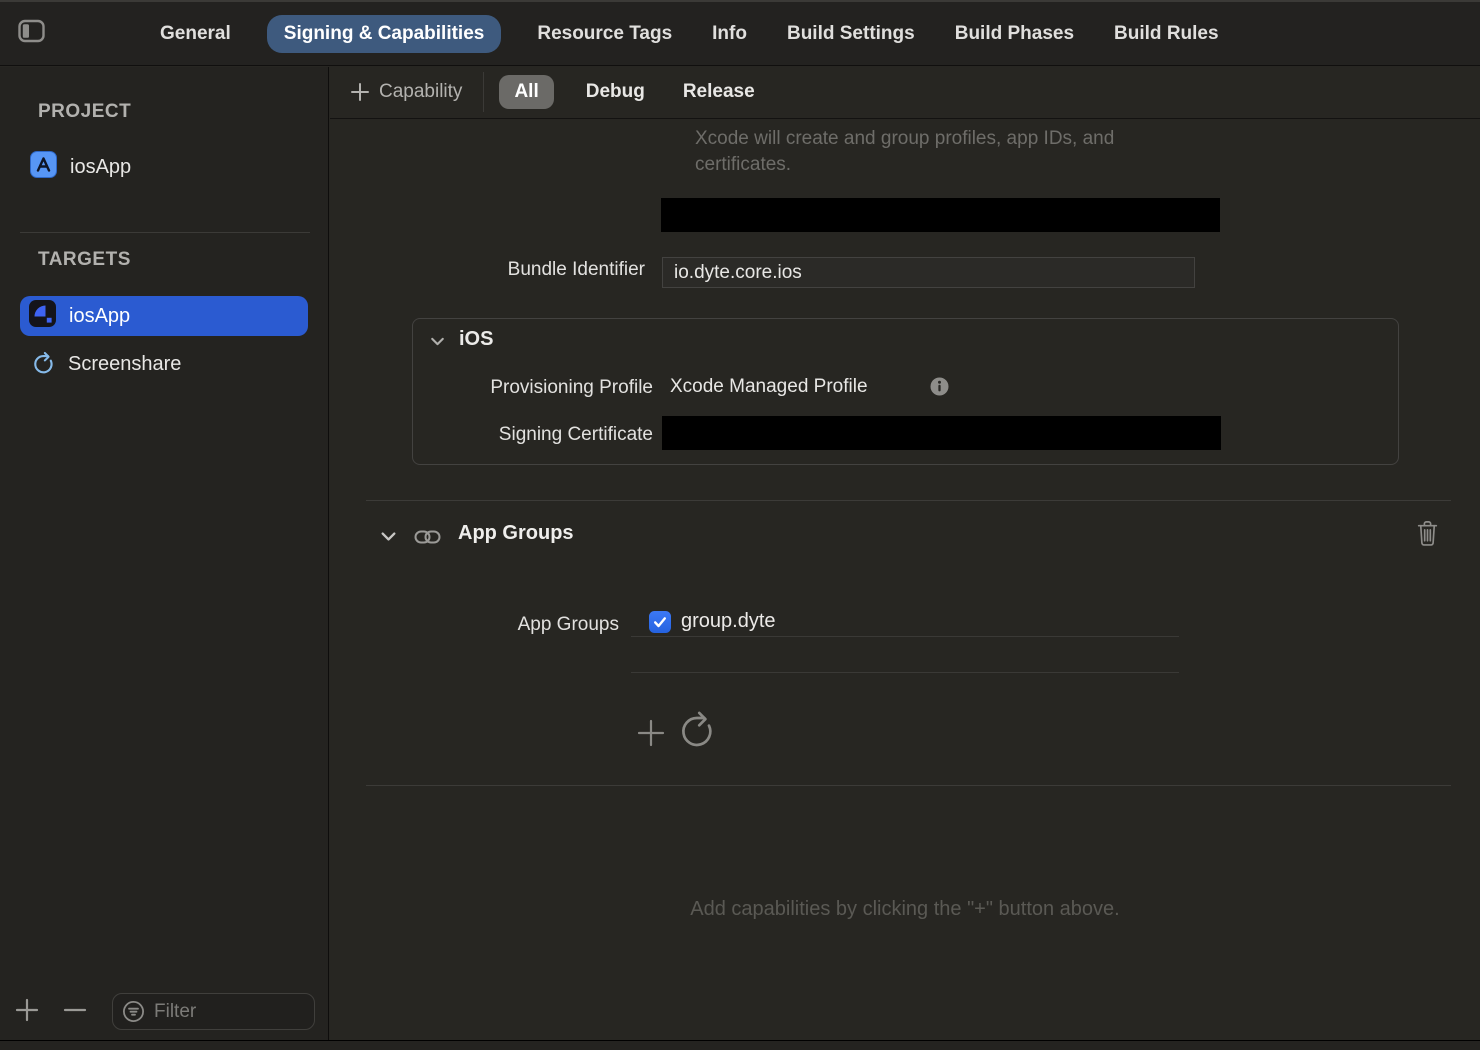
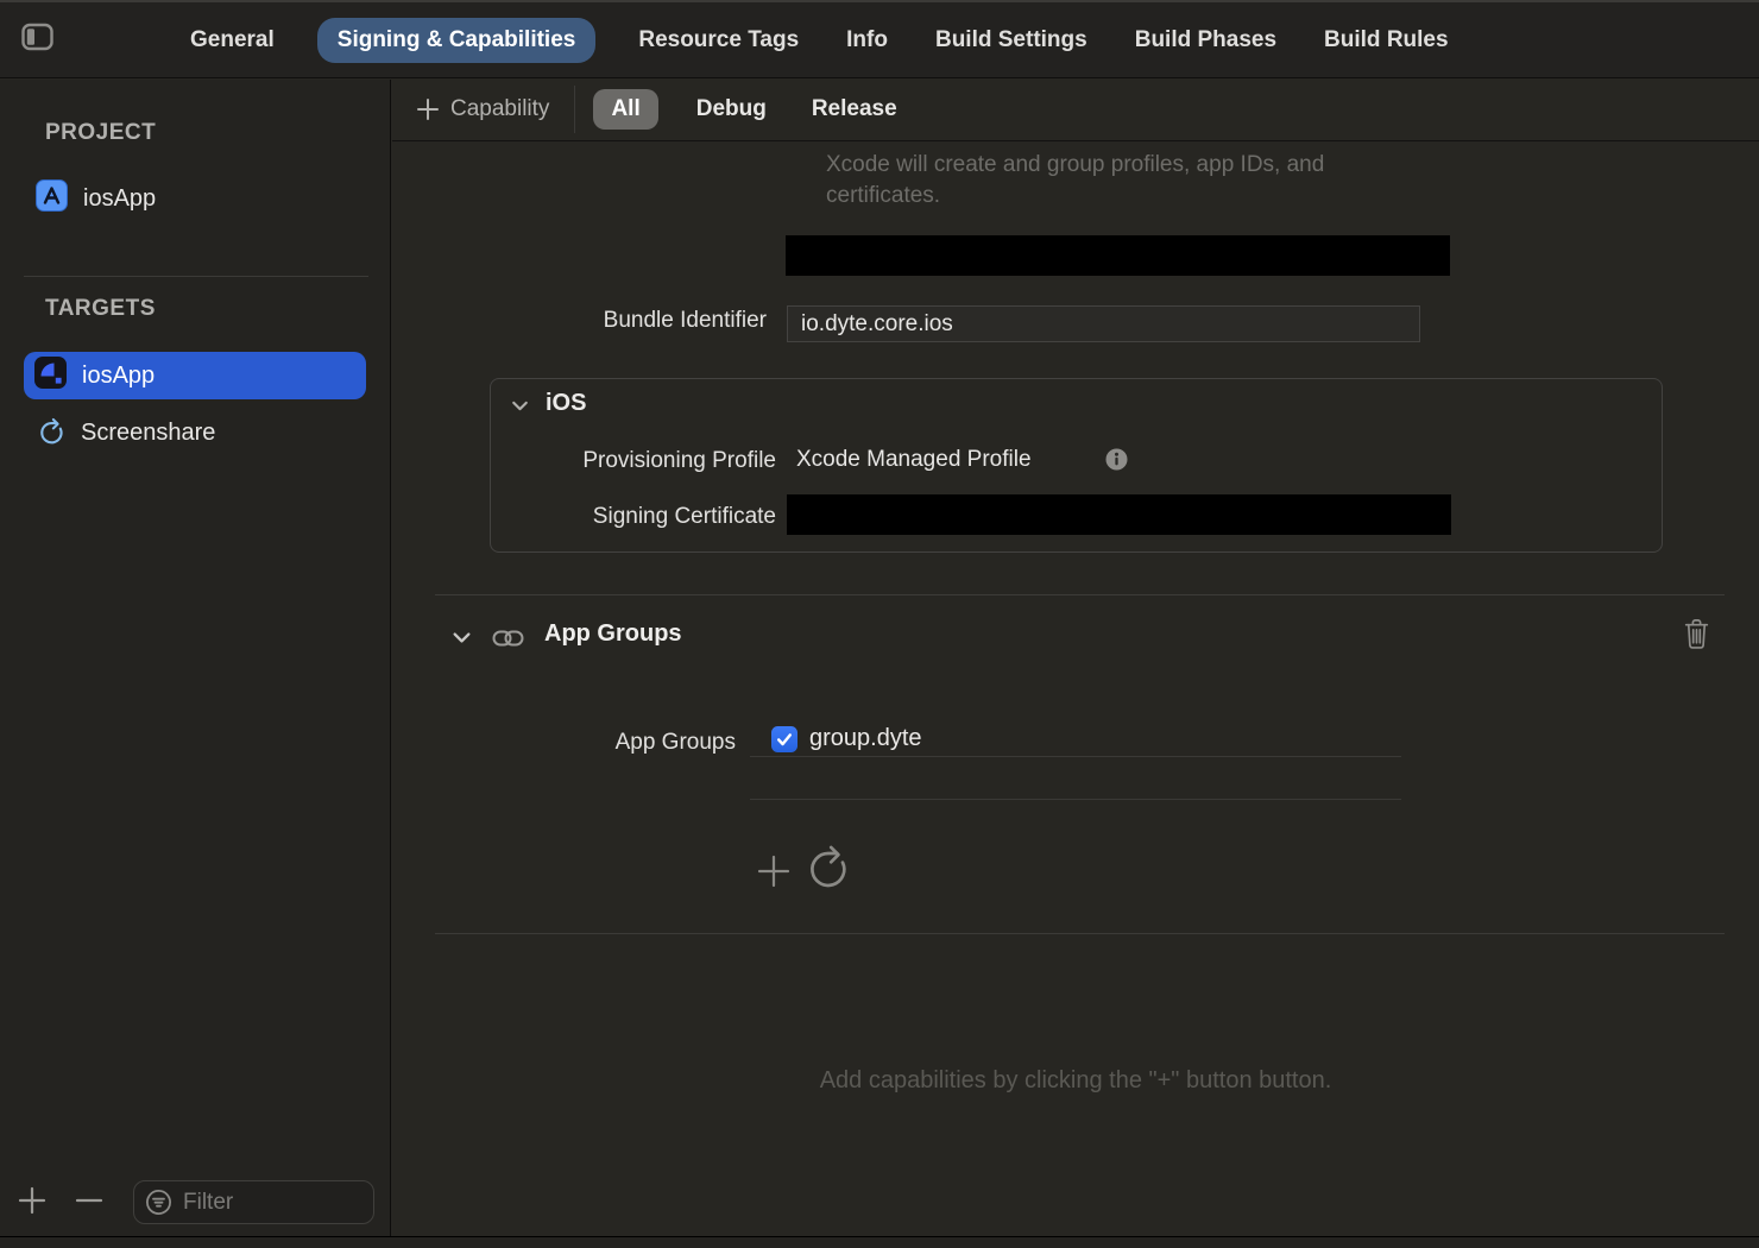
  General
  Signing & Capabilities
  Resource Tags
  Info
  Build Settings
  Build Phases
  Build Rules
  PROJECT
  iosApp
  TARGETS
  iosApp
  Screenshare
  Filter
  Capability
  All
  Debug
  Release
  Xcode will create and group profiles, app IDs, and
  certificates.
  Bundle Identifier
  io.dyte.core.ios
  iOS
  Provisioning Profile
  Xcode Managed Profile
  Signing Certificate
  App Groups
  App Groups
  group.dyte
- Add capabilities by clicking the "+" button above.
+ Add capabilities by clicking the "+" button button.
